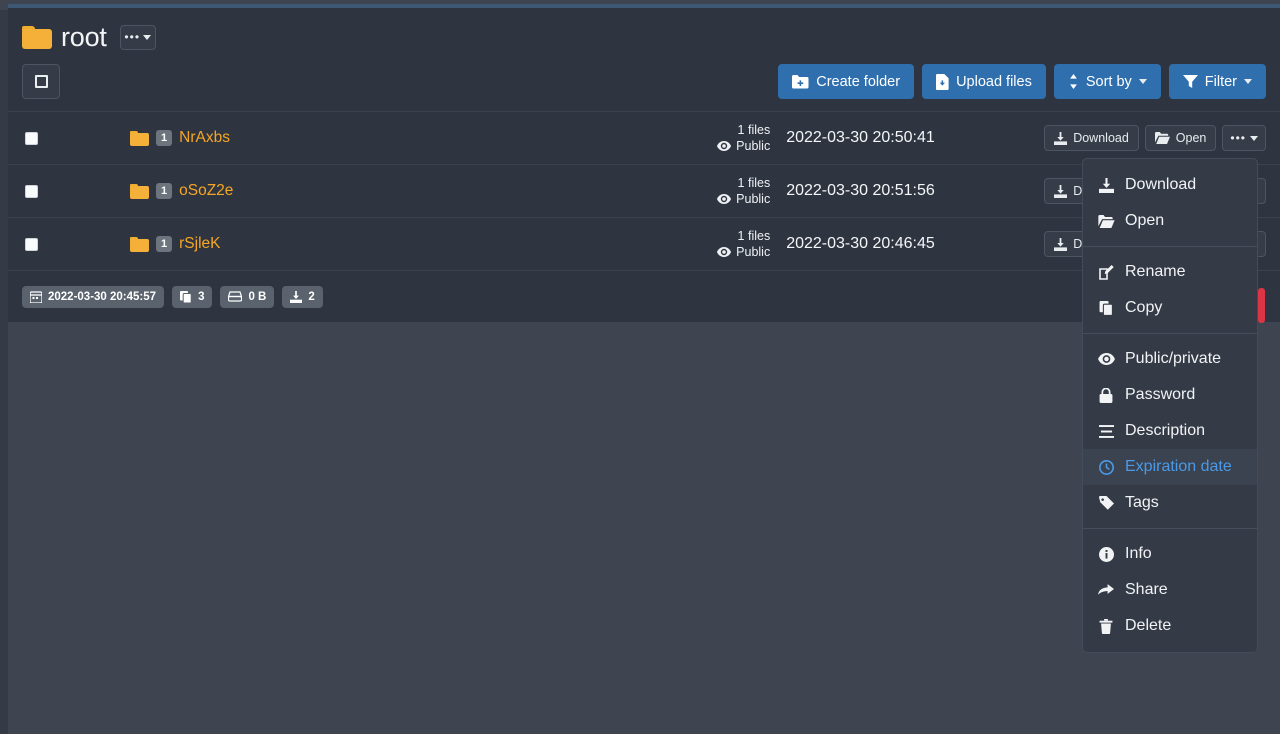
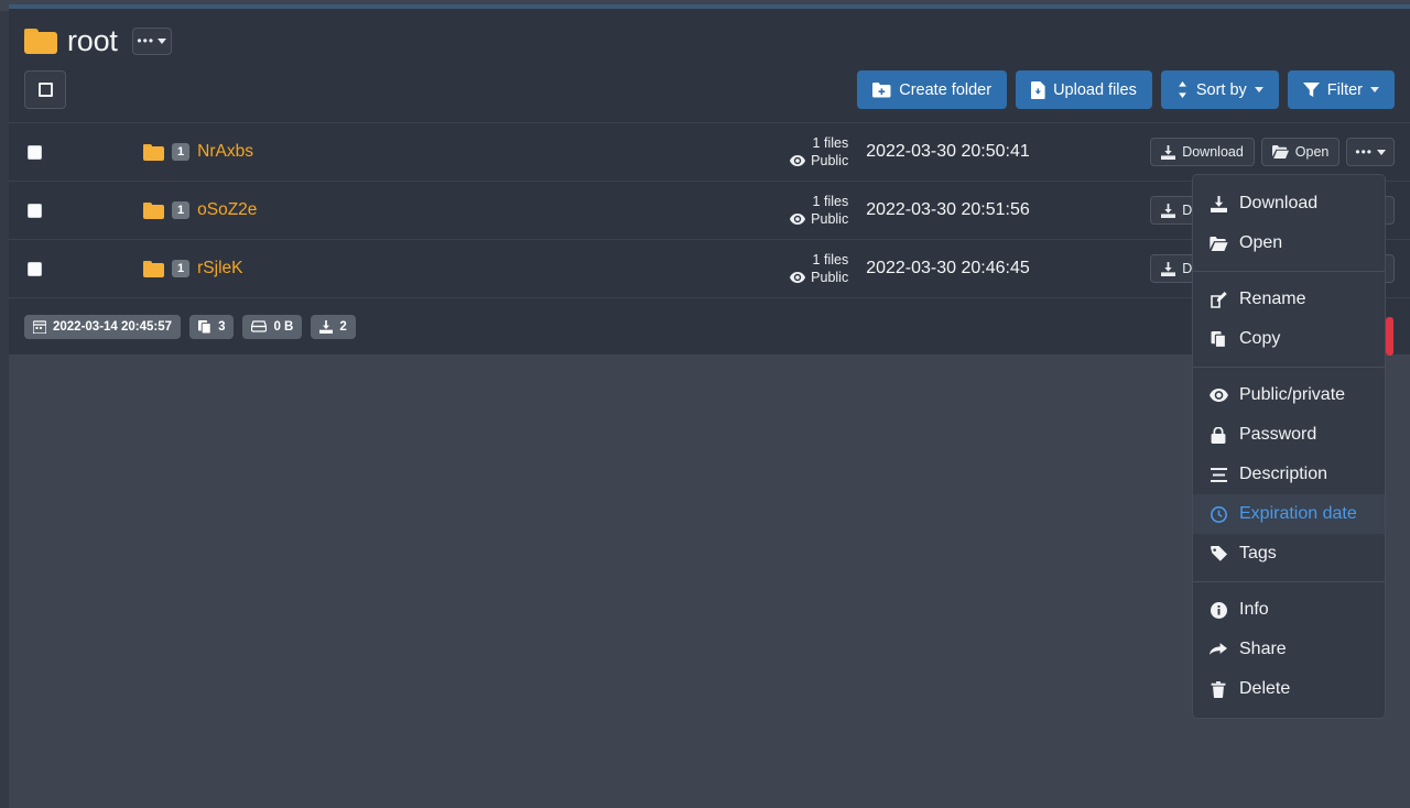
  root
  •••
  Create folder
  Upload files
  Sort by
  Filter
  1
  NrAxbs
  1 files
  Public
  2022-03-30 20:50:41
  Download
  Open
  •••
  1
  oSoZ2e
  1 files
  Public
  2022-03-30 20:51:56
  1
  rSjleK
  1 files
  Public
  2022-03-30 20:46:45
- 2022-03-30 20:45:57
+ 2022-03-14 20:45:57
  3
  0 B
  2
  Download
  Open
  Rename
  Copy
  Public/private
  Password
  Description
  Expiration date
  Tags
  Info
  Share
  Delete
